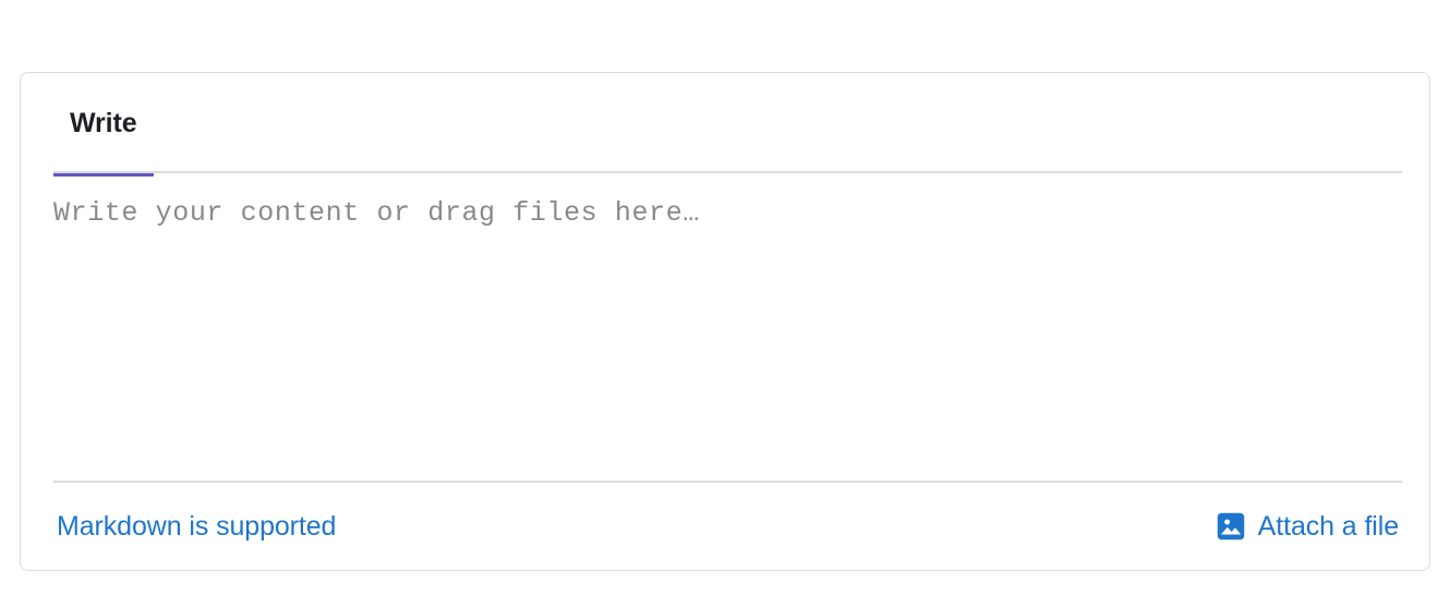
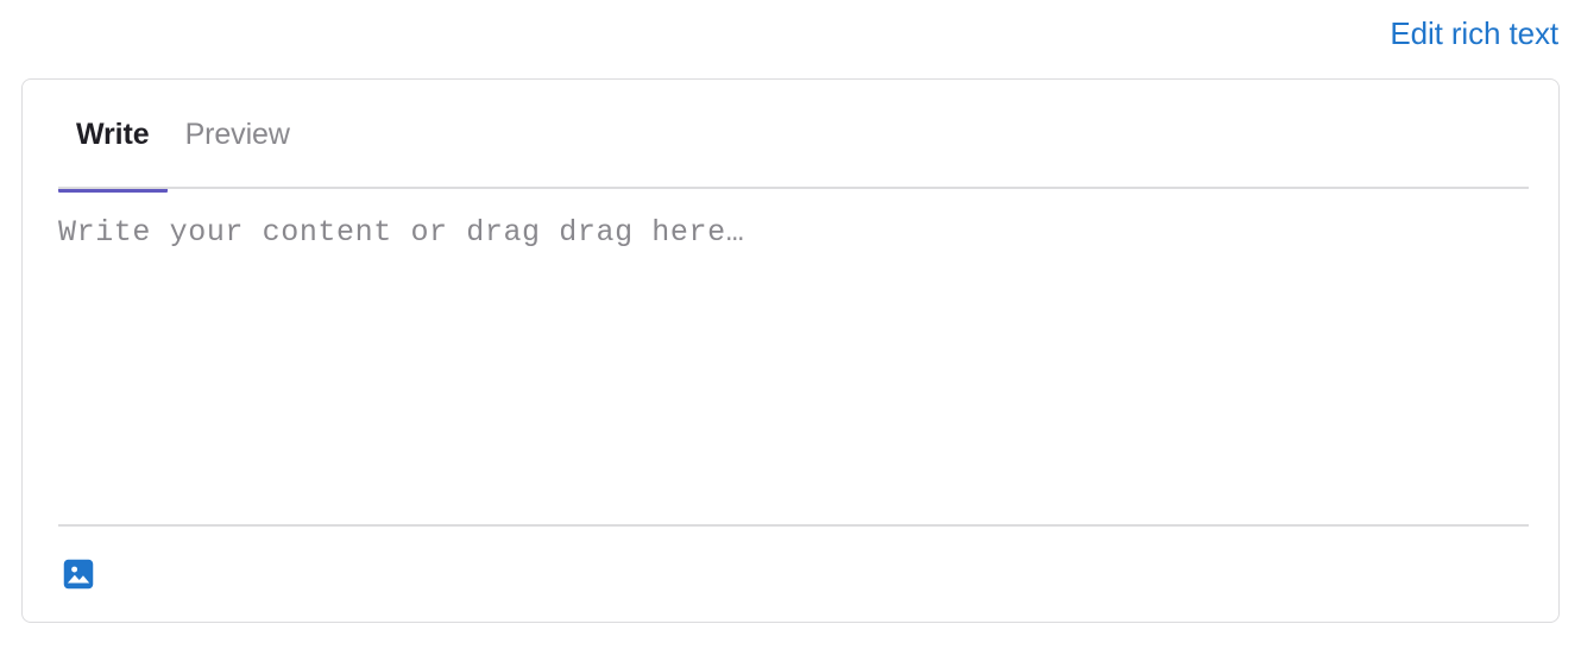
+ Edit rich text
  Write
+ Preview
- Write your content or drag files here…
+ Write your content or drag drag here…
- Markdown is supported
- Attach a file
